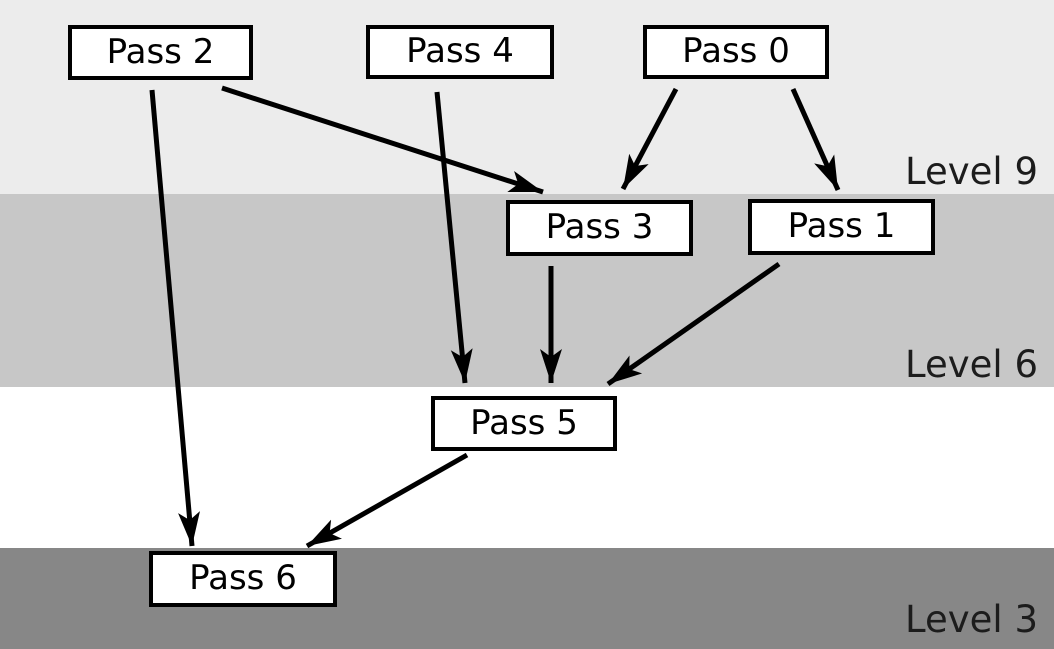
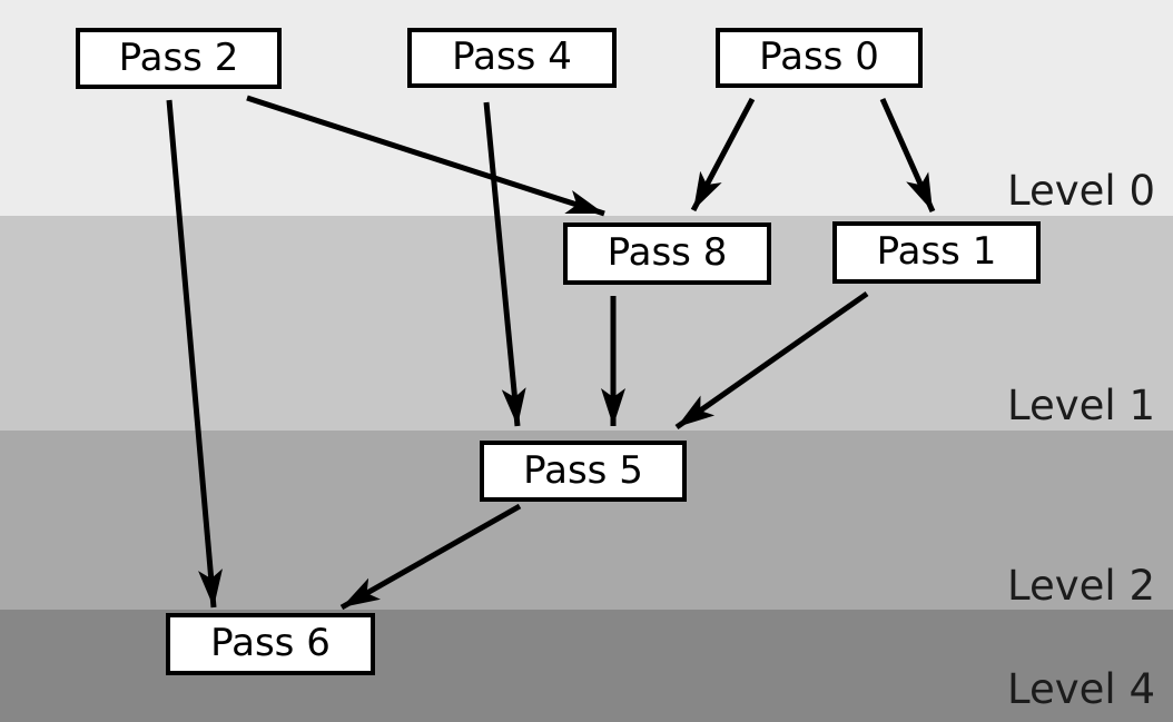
- Level 9
+ Level 0
- Level 6
+ Level 1
+ Level 2
- Level 3
+ Level 4
  Pass 2
  Pass 4
  Pass 0
- Pass 3
+ Pass 8
  Pass 1
  Pass 5
  Pass 6
